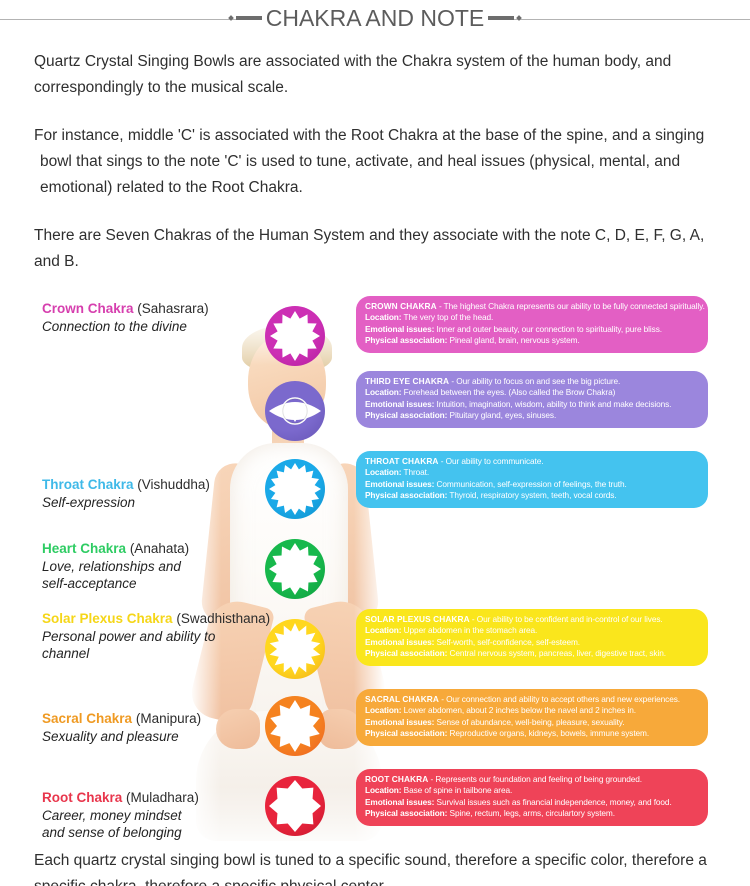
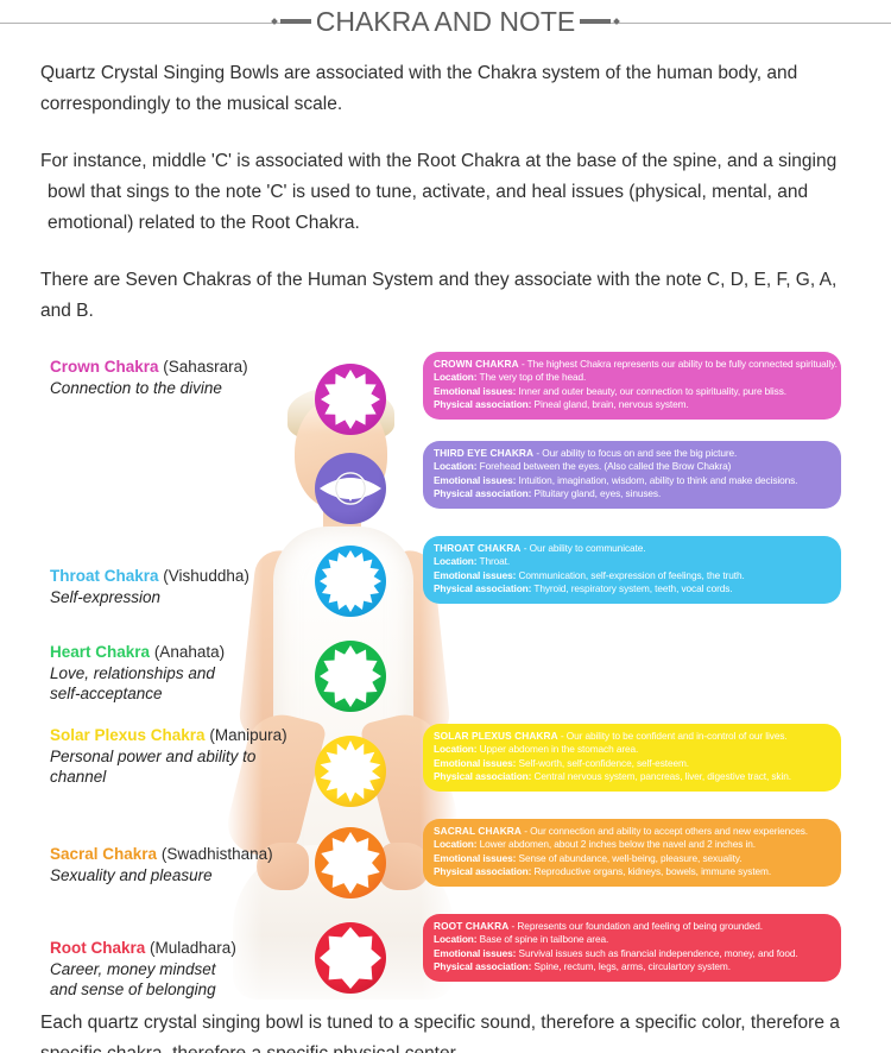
  CHAKRA AND NOTE
  Quartz Crystal Singing Bowls are associated with the Chakra system of the human body, and correspondingly to the musical scale.
  For instance, middle 'C' is associated with the Root Chakra at the base of the spine, and a singing
  bowl that sings to the note 'C' is used to tune, activate, and heal issues (physical, mental, and
  emotional) related to the Root Chakra.
  There are Seven Chakras of the Human System and they associate with the note C, D, E, F, G, A, and B.
  Crown Chakra (Sahasrara)
  Connection to the divine
  Throat Chakra (Vishuddha)
  Self-expression
  Heart Chakra (Anahata)
  Love, relationships and
  self-acceptance
- Solar Plexus Chakra (Swadhisthana)
+ Solar Plexus Chakra (Manipura)
  Personal power and ability to
  channel
- Sacral Chakra (Manipura)
+ Sacral Chakra (Swadhisthana)
  Sexuality and pleasure
  Root Chakra (Muladhara)
  Career, money mindset
  and sense of belonging
  CROWN CHAKRA - The highest Chakra represents our ability to be fully connected spiritually.
  Location: The very top of the head.
  Emotional issues: Inner and outer beauty, our connection to spirituality, pure bliss.
  Physical association: Pineal gland, brain, nervous system.
  THIRD EYE CHAKRA - Our ability to focus on and see the big picture.
  Location: Forehead between the eyes. (Also called the Brow Chakra)
  Emotional issues: Intuition, imagination, wisdom, ability to think and make decisions.
  Physical association: Pituitary gland, eyes, sinuses.
  THROAT CHAKRA - Our ability to communicate.
  Location: Throat.
  Emotional issues: Communication, self-expression of feelings, the truth.
  Physical association: Thyroid, respiratory system, teeth, vocal cords.
  SOLAR PLEXUS CHAKRA - Our ability to be confident and in-control of our lives.
  Location: Upper abdomen in the stomach area.
  Emotional issues: Self-worth, self-confidence, self-esteem.
  Physical association: Central nervous system, pancreas, liver, digestive tract, skin.
  SACRAL CHAKRA - Our connection and ability to accept others and new experiences.
  Location: Lower abdomen, about 2 inches below the navel and 2 inches in.
  Emotional issues: Sense of abundance, well-being, pleasure, sexuality.
  Physical association: Reproductive organs, kidneys, bowels, immune system.
  ROOT CHAKRA - Represents our foundation and feeling of being grounded.
  Location: Base of spine in tailbone area.
  Emotional issues: Survival issues such as financial independence, money, and food.
  Physical association: Spine, rectum, legs, arms, circulartory system.
